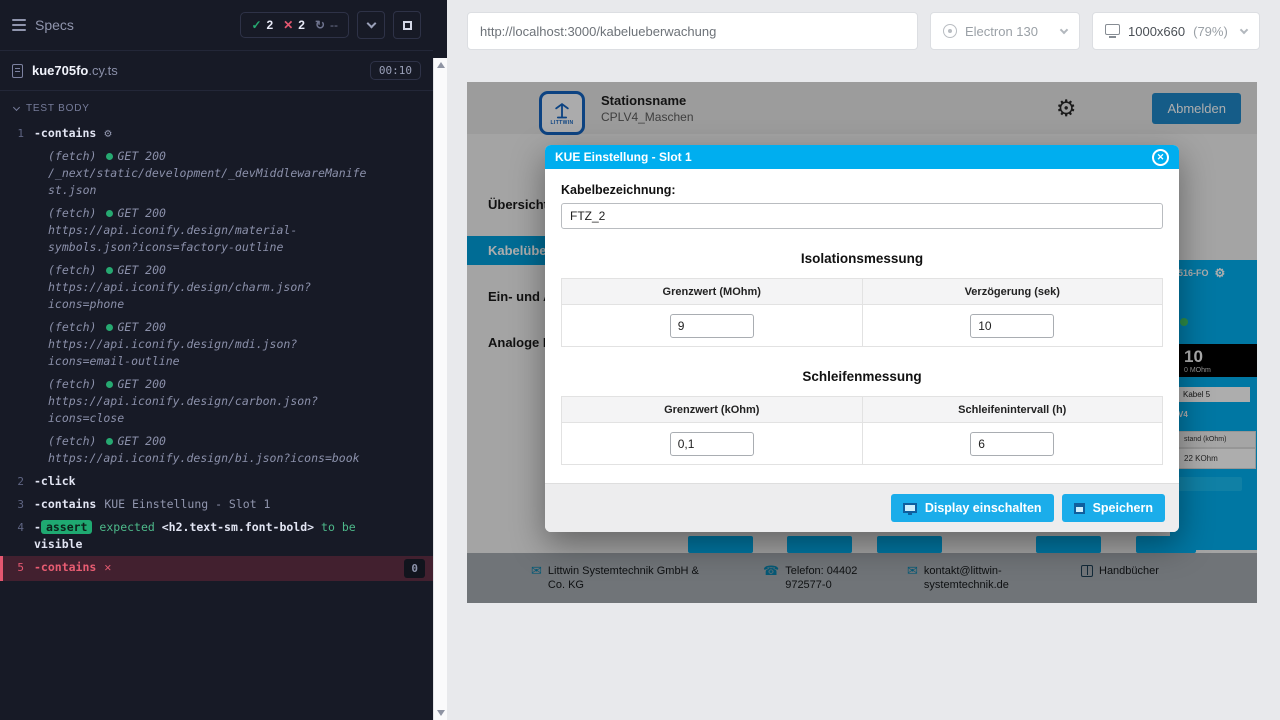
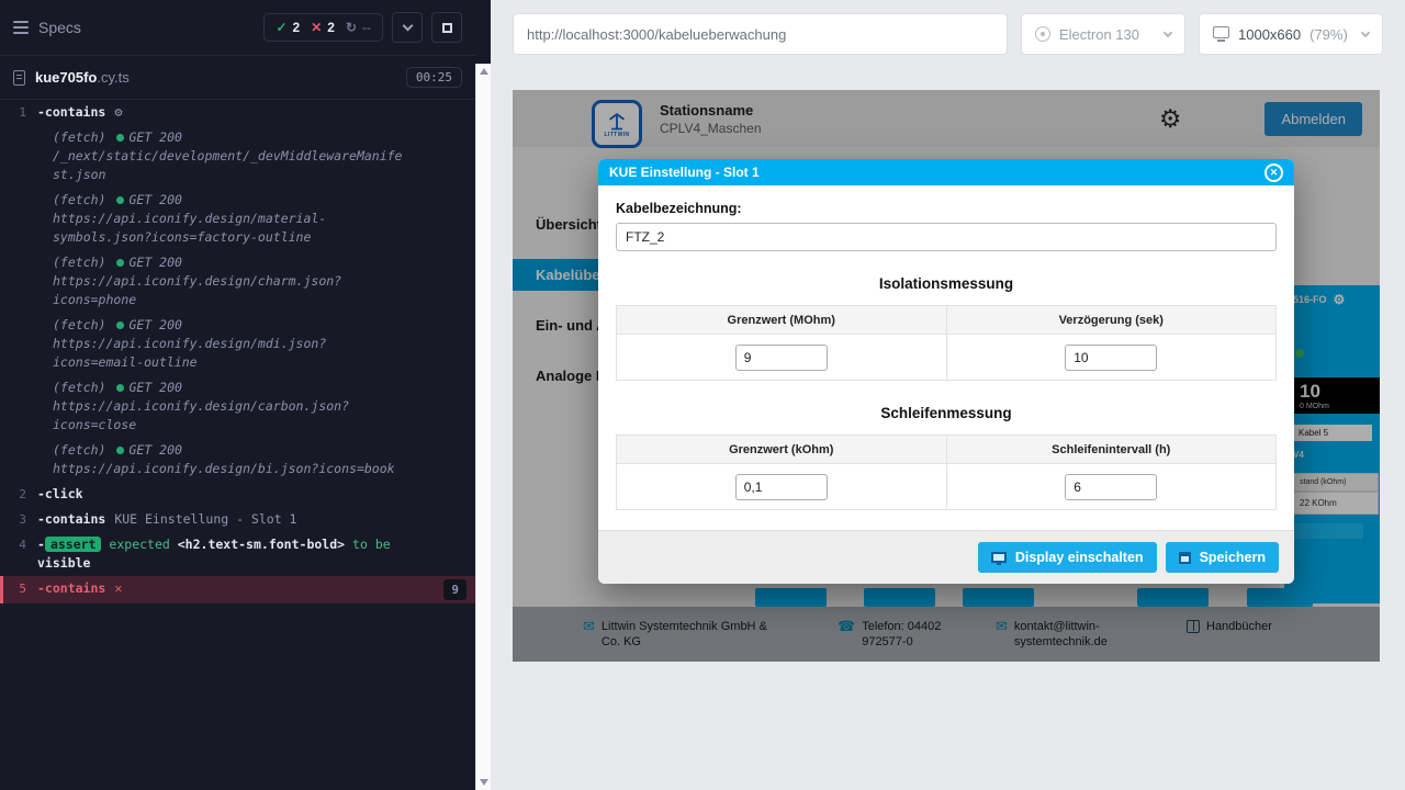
  Specs
  ✓
  2
  ✕
  2
  ↻
  --
  kue705fo.cy.ts
- 00:10
+ 00:25
- TEST BODY
  1
  -contains
  ⚙
  (fetch) GET 200
  /_next/static/development/_devMiddlewareManifest.json
  (fetch) GET 200
  https://api.iconify.design/material-symbols.json?icons=factory-outline
  (fetch) GET 200
  https://api.iconify.design/charm.json?icons=phone
  (fetch) GET 200
  https://api.iconify.design/mdi.json?icons=email-outline
  (fetch) GET 200
  https://api.iconify.design/carbon.json?icons=close
  (fetch) GET 200
  https://api.iconify.design/bi.json?icons=book
  2
  -click
  3
  -contains
  KUE Einstellung - Slot 1
  4
  - assert expected <h2.text-sm.font-bold> to be visible
  5
  -contains
  ✕
- 0
+ 9
  http://localhost:3000/kabelueberwachung
  Electron 130
  1000x660
  (79%)
  Stationsname
  CPLV4_Maschen
  ⚙
  Abmelden
  Übersich
  516-FO
  ⚙
  10
  Kabel 5
  V4
  22 KOhm
  ✉
  Littwin Systemtechnik GmbH & Co. KG
  ☎
  Telefon: 04402 972577-0
  ✉
  kontakt@littwin-systemtechnik.de
  Handbücher
  KUE Einstellung - Slot 1
  ✕
  Kabelbezeichnung:
  FTZ_2
  Isolationsmessung
  Grenzwert (MOhm)	Verzögerung (sek)
  9	10
  Schleifenmessung
  Grenzwert (kOhm)	Schleifenintervall (h)
  0,1	6
  Display einschalten
  Speichern
